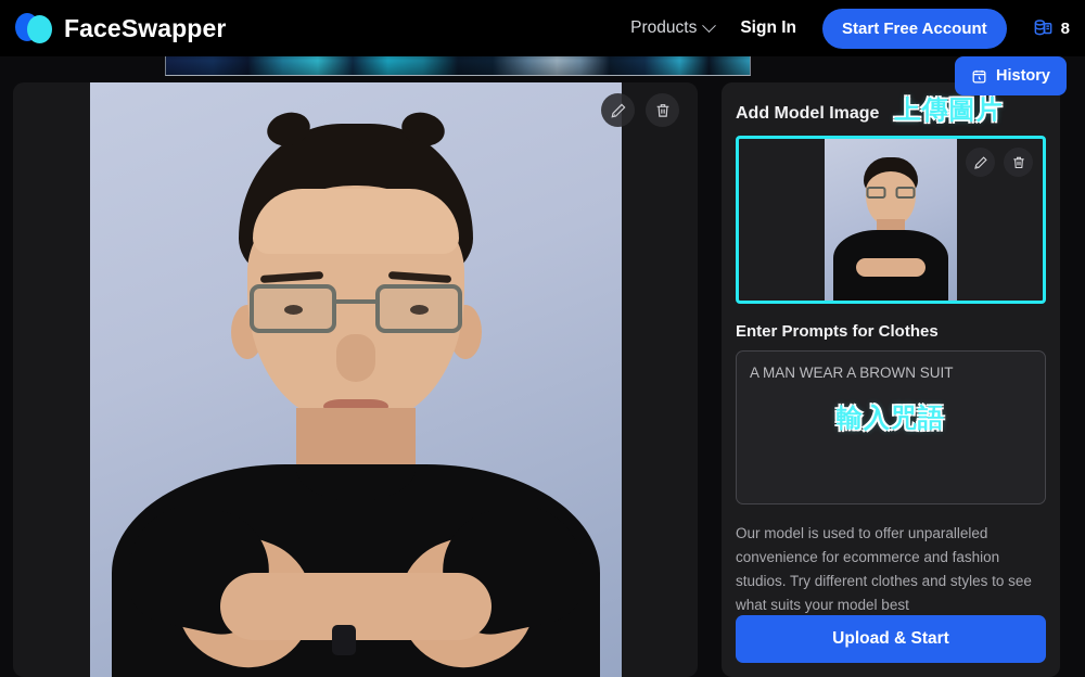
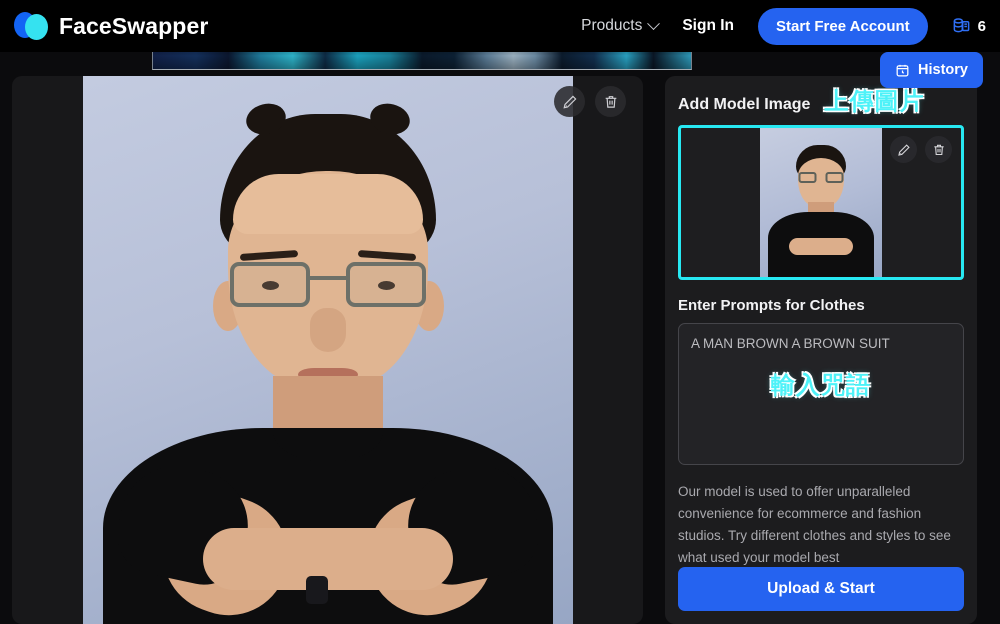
  FaceSwapper
  Products
  Sign In
  Start Free Account
- 8
+ 6
  History
  Add Model Image
  上傳圖片
  Enter Prompts for Clothes
- A MAN WEAR A BROWN SUIT
+ A MAN BROWN A BROWN SUIT
  輸入咒語
- Our model is used to offer unparalleled convenience for ecommerce and fashion studios. Try different clothes and styles to see what suits your model best
+ Our model is used to offer unparalleled convenience for ecommerce and fashion studios. Try different clothes and styles to see what used your model best
  Upload & Start
